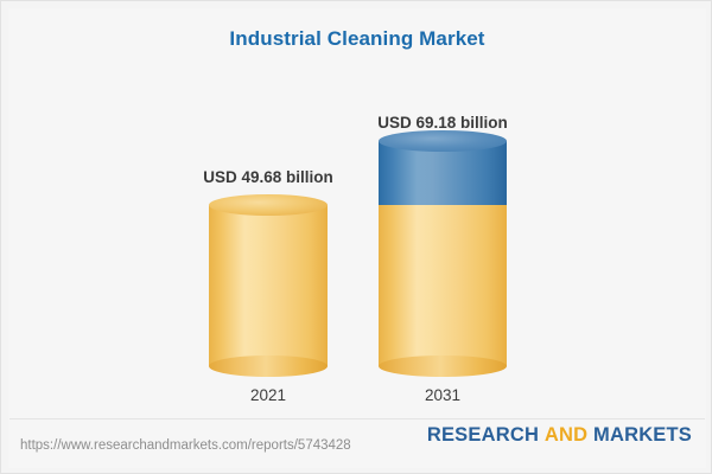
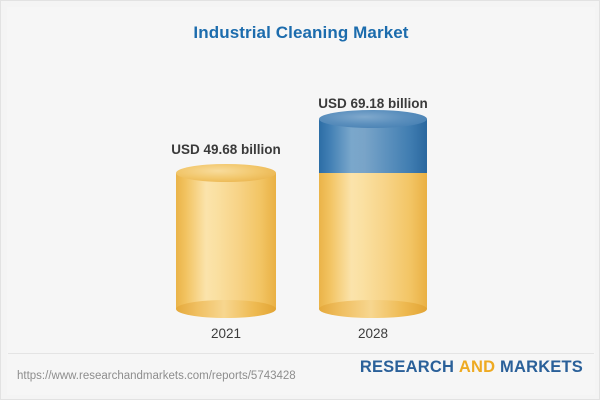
  Industrial Cleaning Market
  USD 49.68 billion
  2021
  USD 69.18 billion
- 2031
+ 2028
  https://www.researchandmarkets.com/reports/5743428
  RESEARCH AND MARKETS
